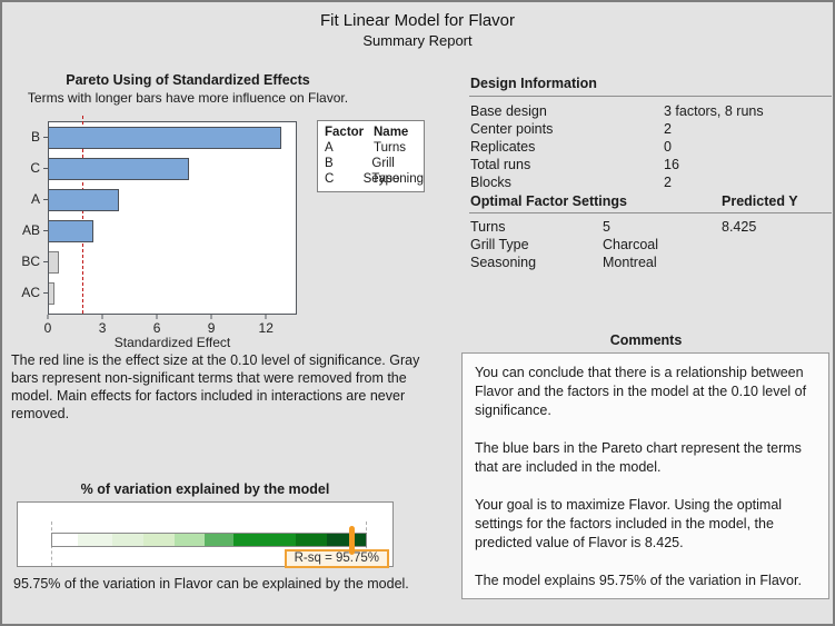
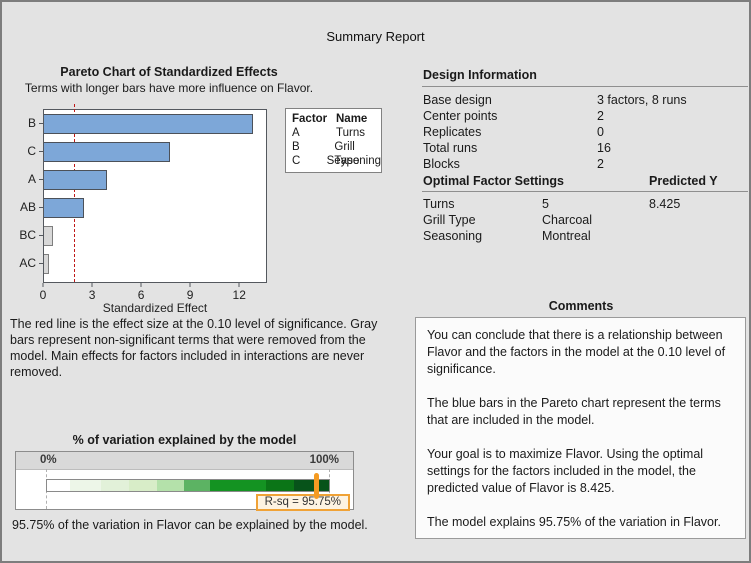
- Fit Linear Model for Flavor
  Summary Report
- Pareto Using of Standardized Effects
+ Pareto Chart of Standardized Effects
  Terms with longer bars have more influence on Flavor.
  B
  C
  A
  AB
  BC
  AC
  0
  3
  6
  9
  12
  Standardized Effect
  Factor
  Name
  A
  Turns
  B
  Grill Type
  C
  Seasoning
  The red line is the effect size at the 0.10 level of significance. Gray bars represent non-significant terms that were removed from the model. Main effects for factors included in interactions are never removed.
  % of variation explained by the model
+ 0%
+ 100%
  R-sq = 95.75%
  95.75% of the variation in Flavor can be explained by the model.
  Design Information
  Base design
  3 factors, 8 runs
  Center points
  2
  Replicates
  0
  Total runs
  16
  Blocks
  2
  Optimal Factor Settings
  Predicted Y
  Turns
  5
  Grill Type
  Charcoal
  Seasoning
  Montreal
  8.425
  Comments
  You can conclude that there is a relationship between Flavor and the factors in the model at the 0.10 level of significance.
  The blue bars in the Pareto chart represent the terms that are included in the model.
  Your goal is to maximize Flavor. Using the optimal settings for the factors included in the model, the predicted value of Flavor is 8.425.
  The model explains 95.75% of the variation in Flavor.
